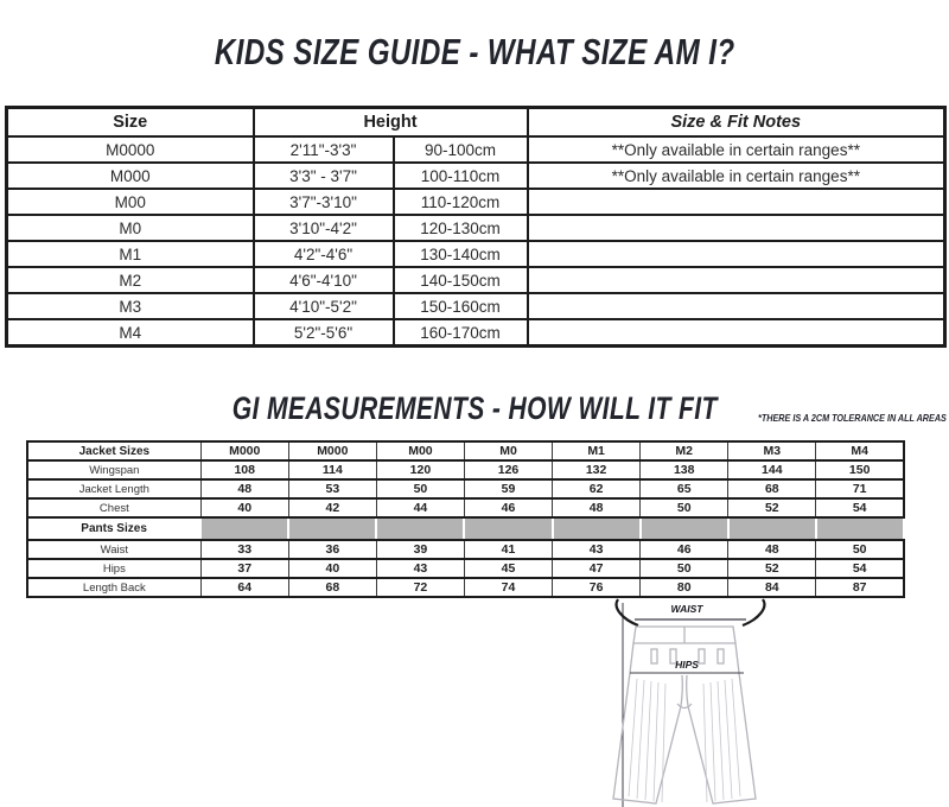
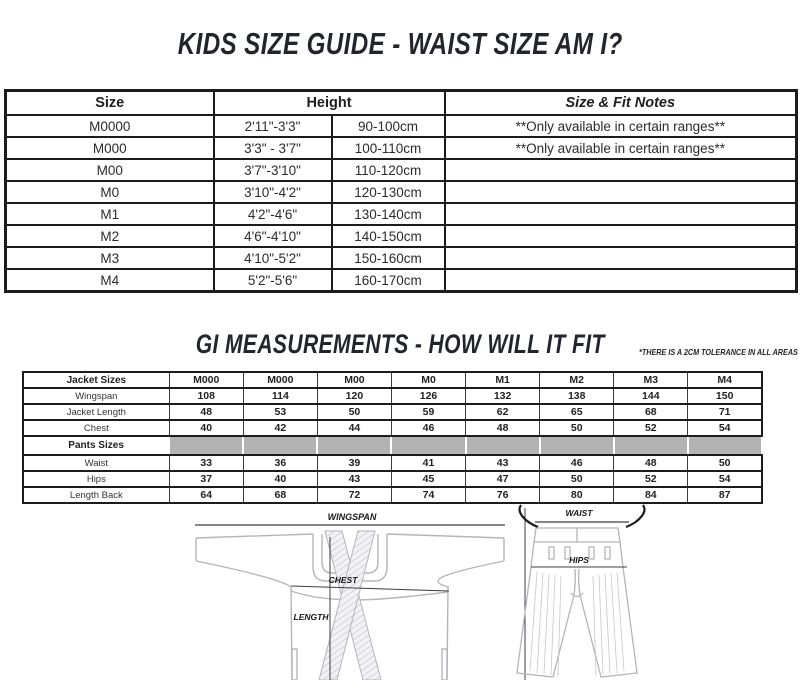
- KIDS SIZE GUIDE - WHAT SIZE AM I?
+ KIDS SIZE GUIDE - WAIST SIZE AM I?
  Size	Height	Size & Fit Notes
  M0000	2'11"-3'3"	90-100cm	**Only available in certain ranges**
  M000	3'3" - 3'7"	100-110cm	**Only available in certain ranges**
  M00	3'7"-3'10"	110-120cm
  M0	3'10"-4'2"	120-130cm
  M1	4'2"-4'6"	130-140cm
  M2	4'6"-4'10"	140-150cm
  M3	4'10"-5'2"	150-160cm
  M4	5'2"-5'6"	160-170cm
  GI MEASUREMENTS - HOW WILL IT FIT
  *THERE IS A 2CM TOLERANCE IN ALL AREAS
  Jacket Sizes	M000	M000	M00	M0	M1	M2	M3	M4
  Wingspan	108	114	120	126	132	138	144	150
  Jacket Length	48	53	50	59	62	65	68	71
  Chest	40	42	44	46	48	50	52	54
  Pants Sizes
  Waist	33	36	39	41	43	46	48	50
  Hips	37	40	43	45	47	50	52	54
  Length Back	64	68	72	74	76	80	84	87
+ WINGSPAN
+ CHEST
+ LENGTH
  WAIST
  HIPS
